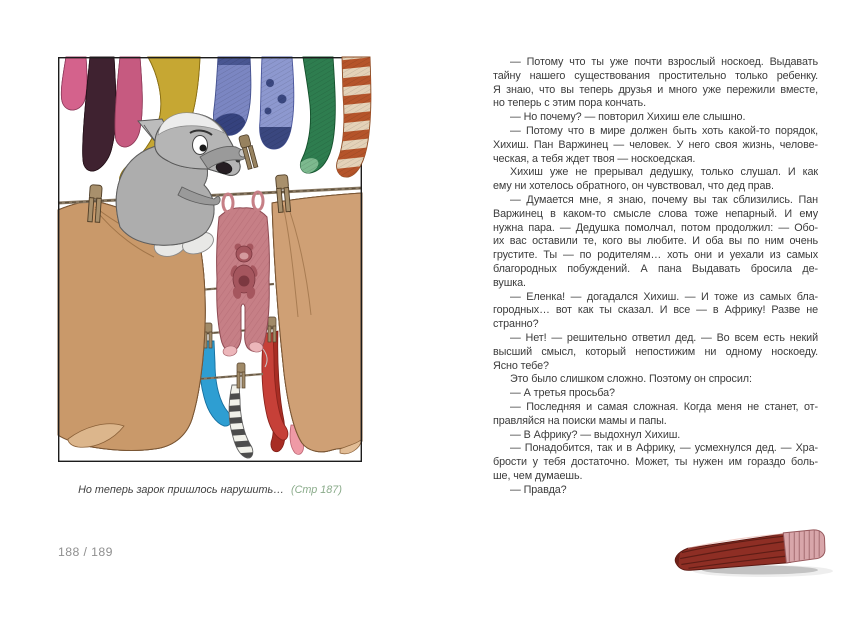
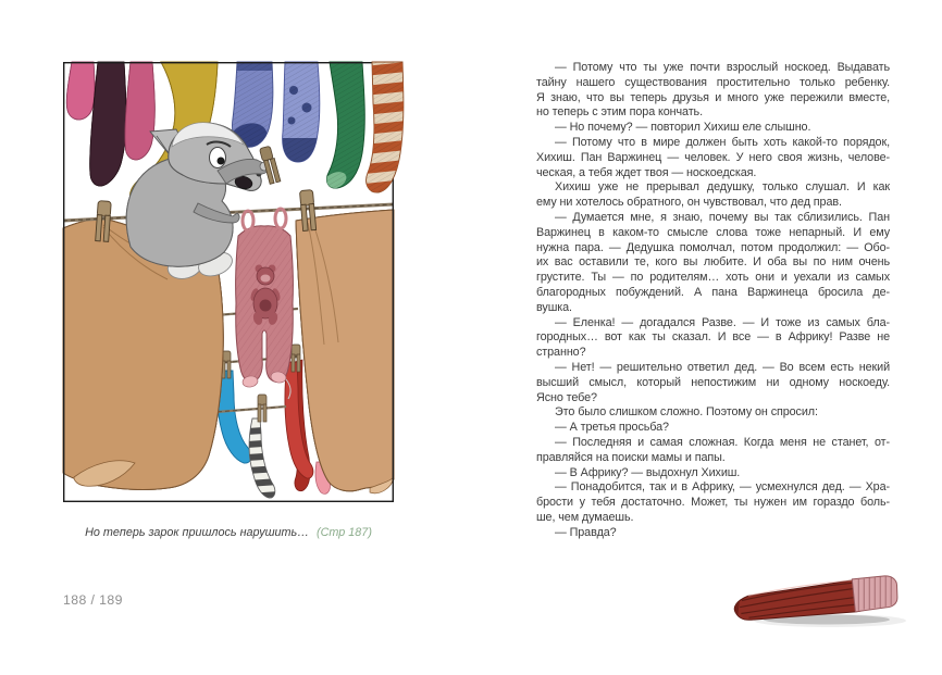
  Но теперь зарок пришлось нарушить… (Стр 187)
  188 / 189
  — Потому что ты уже почти взрослый носкоед. Выдавать
  тайну нашего существования простительно только ребенку.
  Я знаю, что вы теперь друзья и много уже пережили вместе,
  но теперь с этим пора кончать.
  — Но почему? — повторил Хихиш еле слышно.
  — Потому что в мире должен быть хоть какой-то порядок,
  Хихиш. Пан Варжинец — человек. У него своя жизнь, челове-
  ческая, а тебя ждет твоя — носкоедская.
  Хихиш уже не прерывал дедушку, только слушал. И как
  ему ни хотелось обратного, он чувствовал, что дед прав.
  — Думается мне, я знаю, почему вы так сблизились. Пан
  Варжинец в каком-то смысле слова тоже непарный. И ему
  нужна пара. — Дедушка помолчал, потом продолжил: — Обо-
  их вас оставили те, кого вы любите. И оба вы по ним очень
  грустите. Ты — по родителям… хоть они и уехали из самых
- благородных побуждений. А пана Выдавать бросила де-
+ благородных побуждений. А пана Варжинеца бросила де-
  вушка.
- — Еленка! — догадался Хихиш. — И тоже из самых бла-
+ — Еленка! — догадался Разве. — И тоже из самых бла-
  городных… вот как ты сказал. И все — в Африку! Разве не
  странно?
  — Нет! — решительно ответил дед. — Во всем есть некий
  высший смысл, который непостижим ни одному носкоеду.
  Ясно тебе?
  Это было слишком сложно. Поэтому он спросил:
  — А третья просьба?
  — Последняя и самая сложная. Когда меня не станет, от-
  правляйся на поиски мамы и папы.
  — В Африку? — выдохнул Хихиш.
  — Понадобится, так и в Африку, — усмехнулся дед. — Хра-
  брости у тебя достаточно. Может, ты нужен им гораздо боль-
  ше, чем думаешь.
  — Правда?
